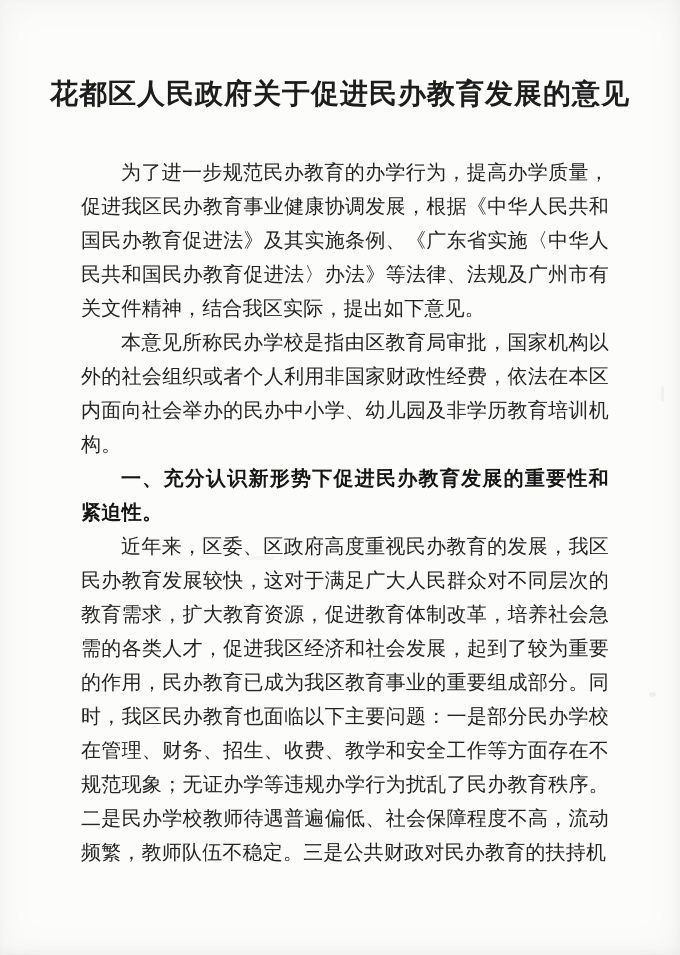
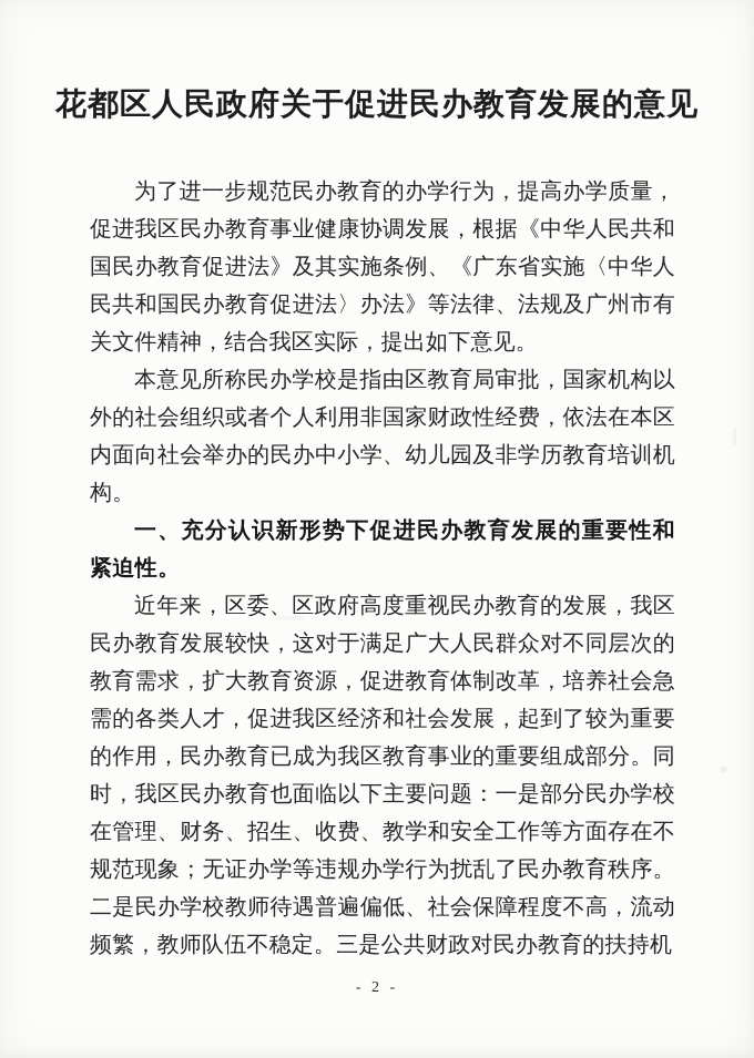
  花都区人民政府关于促进民办教育发展的意见
  为了进一步规范民办教育的办学行为，提高办学质量，促进我区民办教育事业健康协调发展，根据《中华人民共和国民办教育促进法》及其实施条例、《广东省实施〈中华人民共和国民办教育促进法〉办法》等法律、法规及广州市有关文件精神，结合我区实际，提出如下意见。
  本意见所称民办学校是指由区教育局审批，国家机构以外的社会组织或者个人利用非国家财政性经费，依法在本区内面向社会举办的民办中小学、幼儿园及非学历教育培训机构。
  一、充分认识新形势下促进民办教育发展的重要性和紧迫性。
  近年来，区委、区政府高度重视民办教育的发展，我区民办教育发展较快，这对于满足广大人民群众对不同层次的教育需求，扩大教育资源，促进教育体制改革，培养社会急需的各类人才，促进我区经济和社会发展，起到了较为重要的作用，民办教育已成为我区教育事业的重要组成部分。同时，我区民办教育也面临以下主要问题：一是部分民办学校在管理、财务、招生、收费、教学和安全工作等方面存在不规范现象；无证办学等违规办学行为扰乱了民办教育秩序。二是民办学校教师待遇普遍偏低、社会保障程度不高，流动频繁，教师队伍不稳定。三是公共财政对民办教育的扶持机
+ - 2 -
